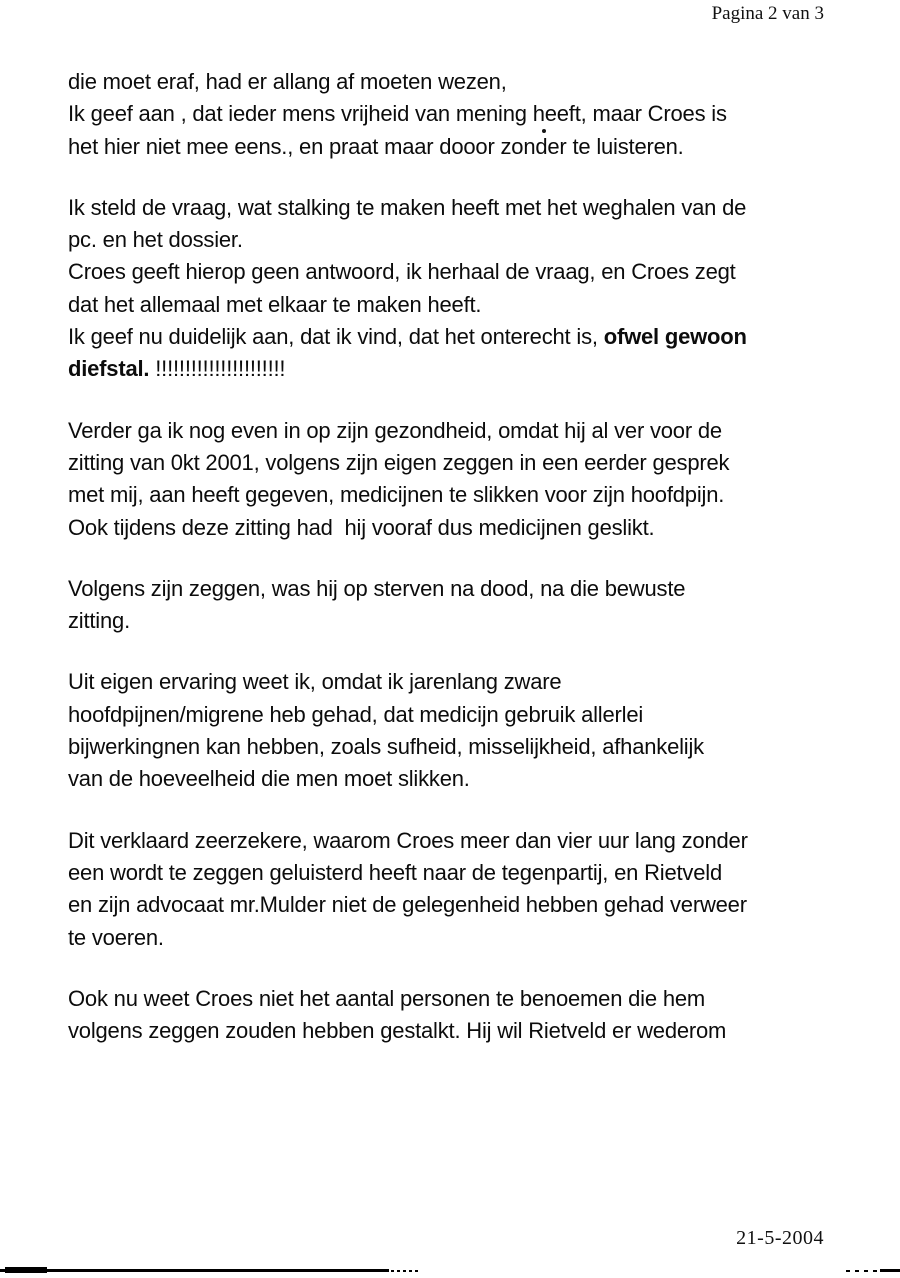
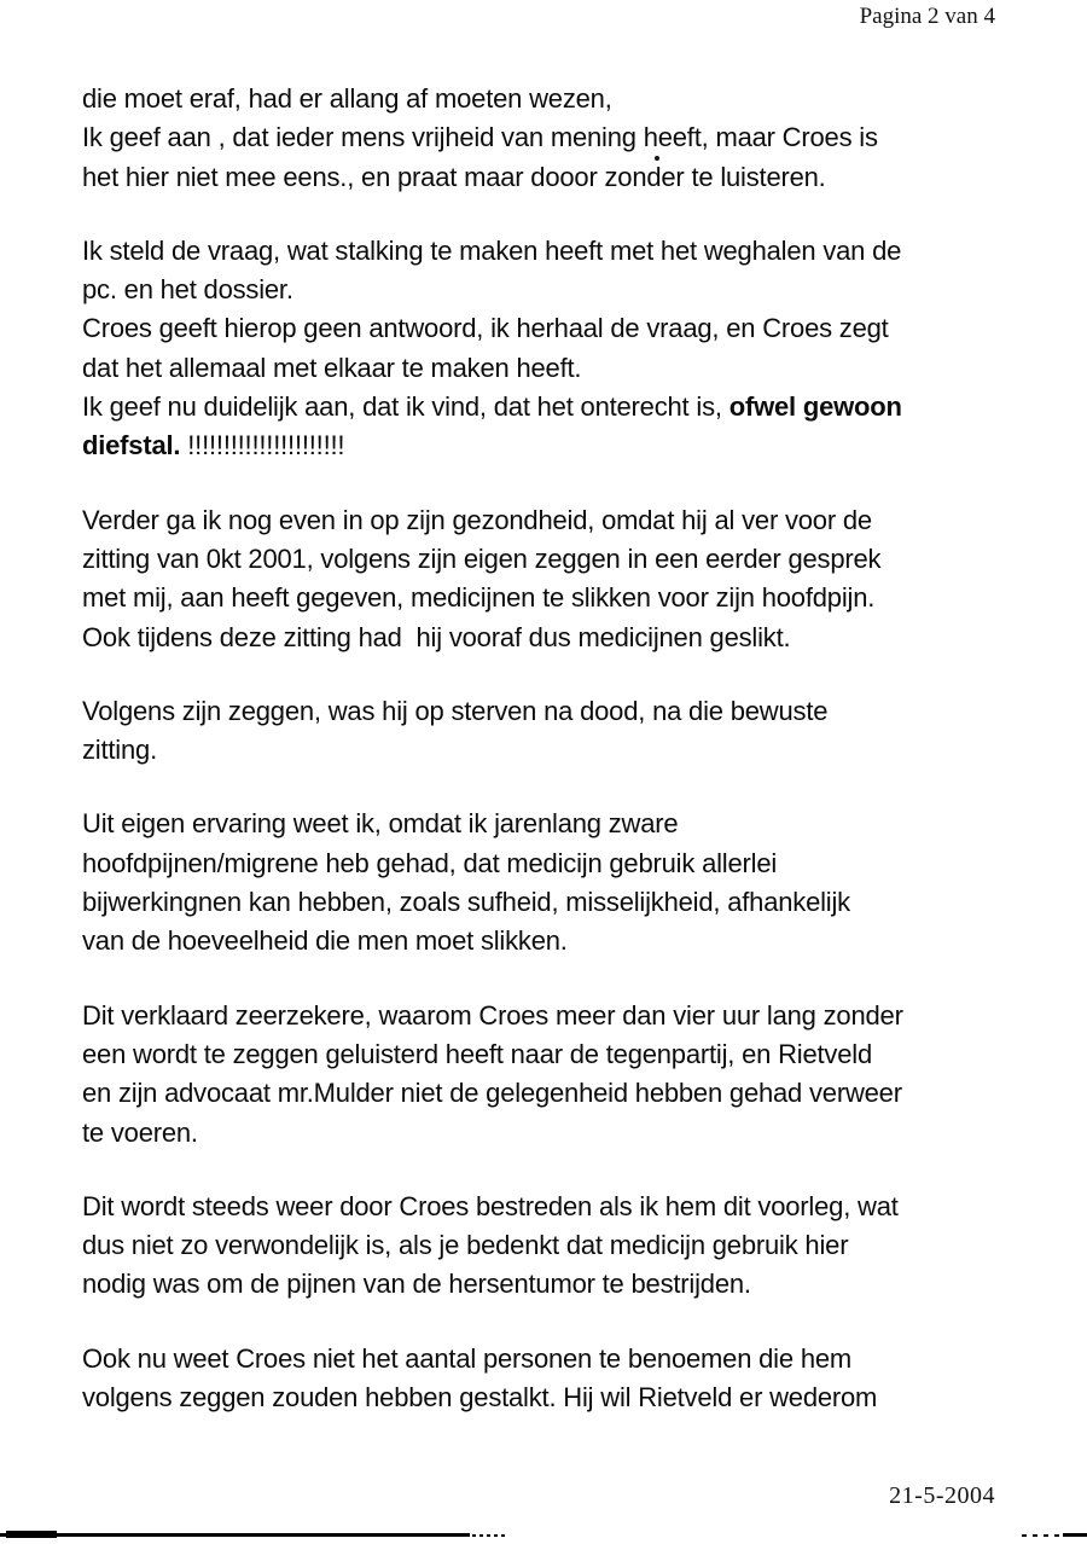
- Pagina 2 van 3
+ Pagina 2 van 4
  die moet eraf, had er allang af moeten wezen,
  Ik geef aan , dat ieder mens vrijheid van mening heeft, maar Croes is
  het hier niet mee eens., en praat maar dooor zonder te luisteren.
  Ik steld de vraag, wat stalking te maken heeft met het weghalen van de
  pc. en het dossier.
  Croes geeft hierop geen antwoord, ik herhaal de vraag, en Croes zegt
  dat het allemaal met elkaar te maken heeft.
  Ik geef nu duidelijk aan, dat ik vind, dat het onterecht is, ofwel gewoon
  diefstal. !!!!!!!!!!!!!!!!!!!!!!
  Verder ga ik nog even in op zijn gezondheid, omdat hij al ver voor de
  zitting van 0kt 2001, volgens zijn eigen zeggen in een eerder gesprek
  met mij, aan heeft gegeven, medicijnen te slikken voor zijn hoofdpijn.
  Ook tijdens deze zitting had hij vooraf dus medicijnen geslikt.
  Volgens zijn zeggen, was hij op sterven na dood, na die bewuste
  zitting.
  Uit eigen ervaring weet ik, omdat ik jarenlang zware
  hoofdpijnen/migrene heb gehad, dat medicijn gebruik allerlei
  bijwerkingnen kan hebben, zoals sufheid, misselijkheid, afhankelijk
  van de hoeveelheid die men moet slikken.
  Dit verklaard zeerzekere, waarom Croes meer dan vier uur lang zonder
  een wordt te zeggen geluisterd heeft naar de tegenpartij, en Rietveld
  en zijn advocaat mr.Mulder niet de gelegenheid hebben gehad verweer
  te voeren.
+ Dit wordt steeds weer door Croes bestreden als ik hem dit voorleg, wat
+ dus niet zo verwondelijk is, als je bedenkt dat medicijn gebruik hier
+ nodig was om de pijnen van de hersentumor te bestrijden.
  Ook nu weet Croes niet het aantal personen te benoemen die hem
  volgens zeggen zouden hebben gestalkt. Hij wil Rietveld er wederom
  21-5-2004
